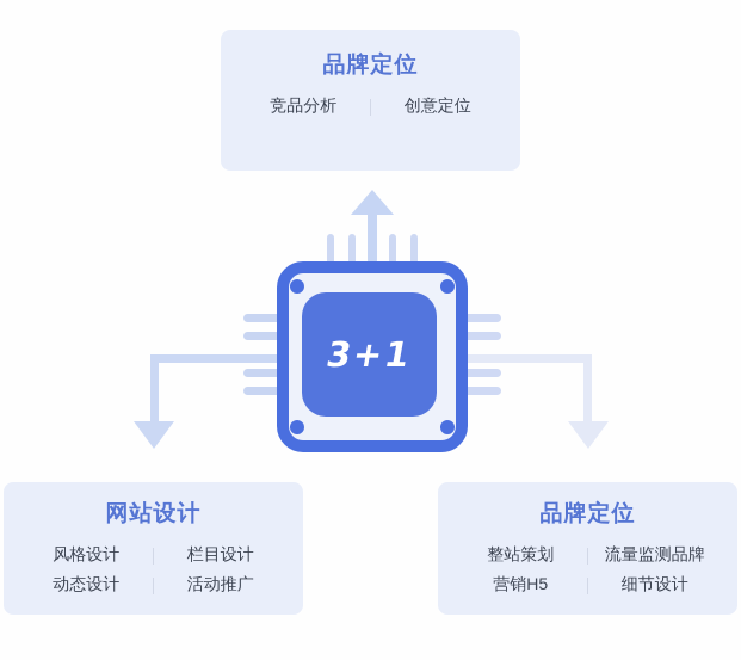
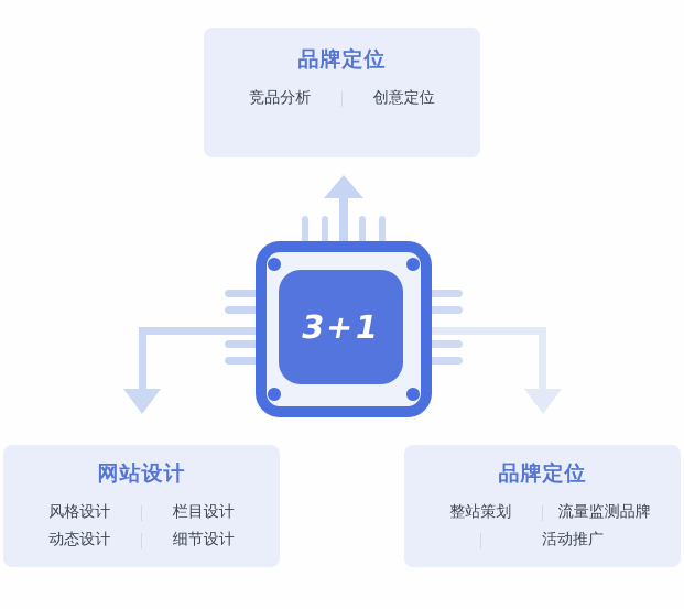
  品牌定位
  竞品分析
  创意定位
  网站设计
  风格设计
  栏目设计
  动态设计
- 活动推广
+ 细节设计
  品牌定位
  整站策划
  流量监测品牌
- 营销H5
- 细节设计
+ 活动推广
